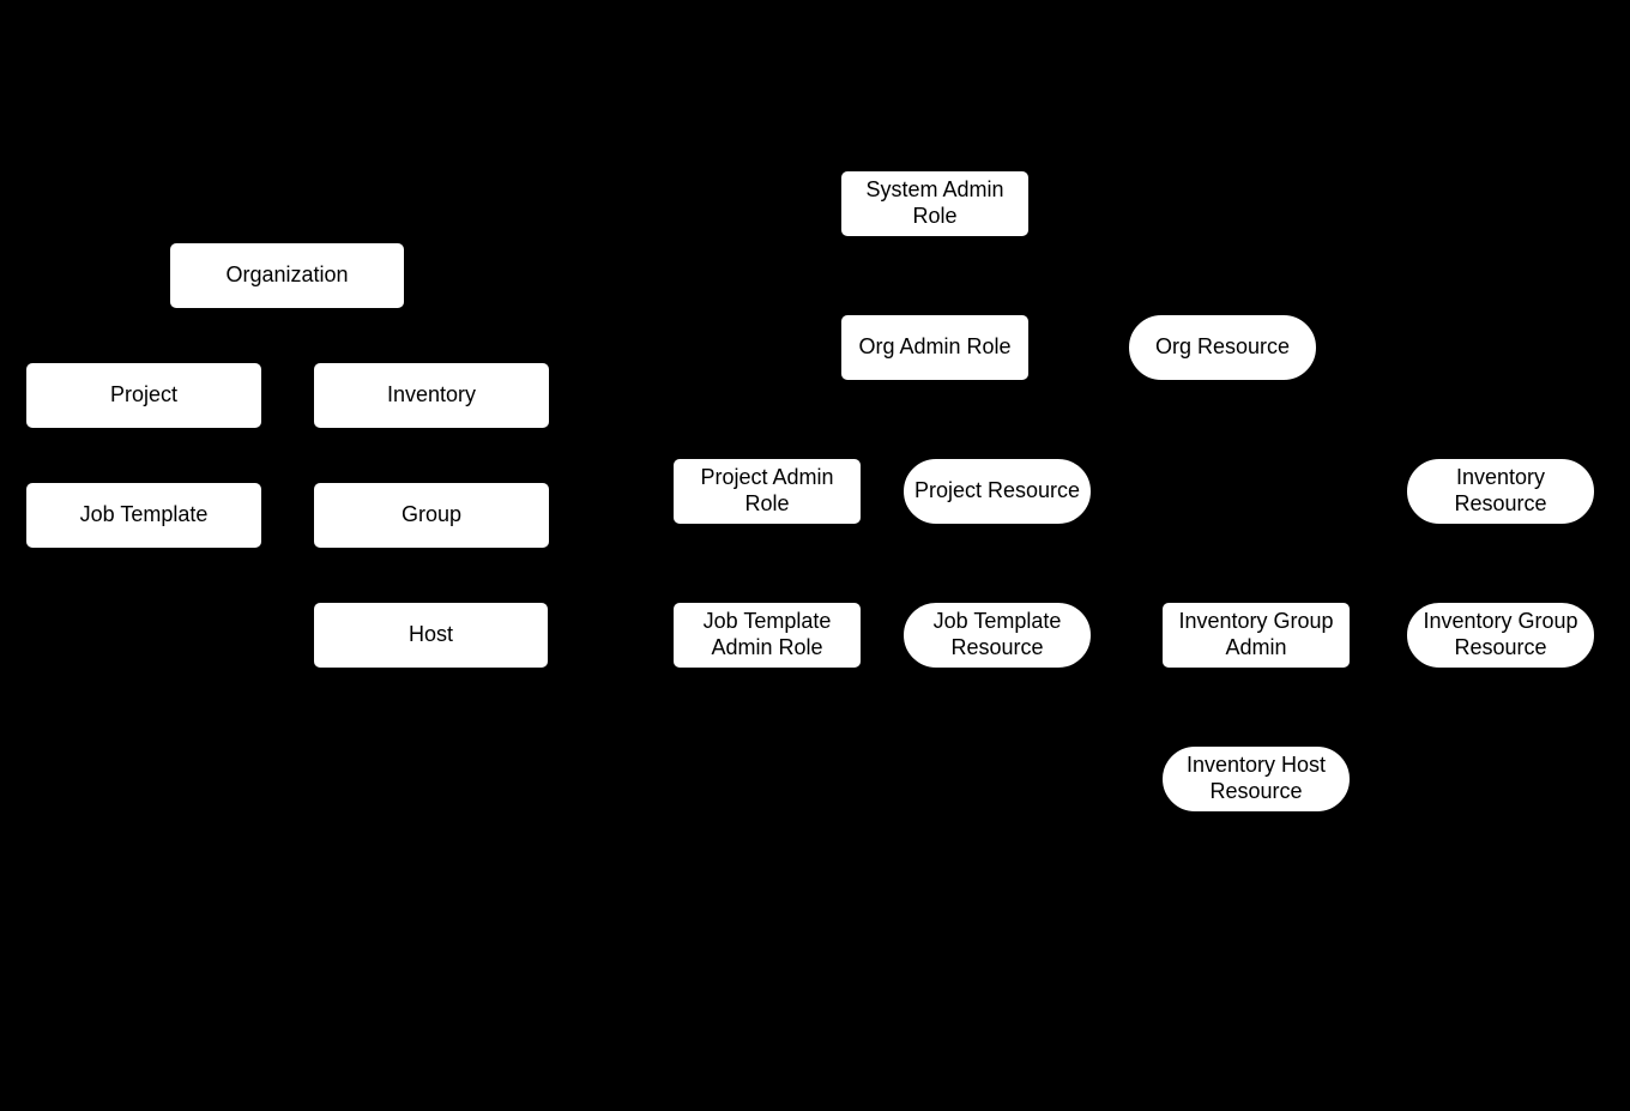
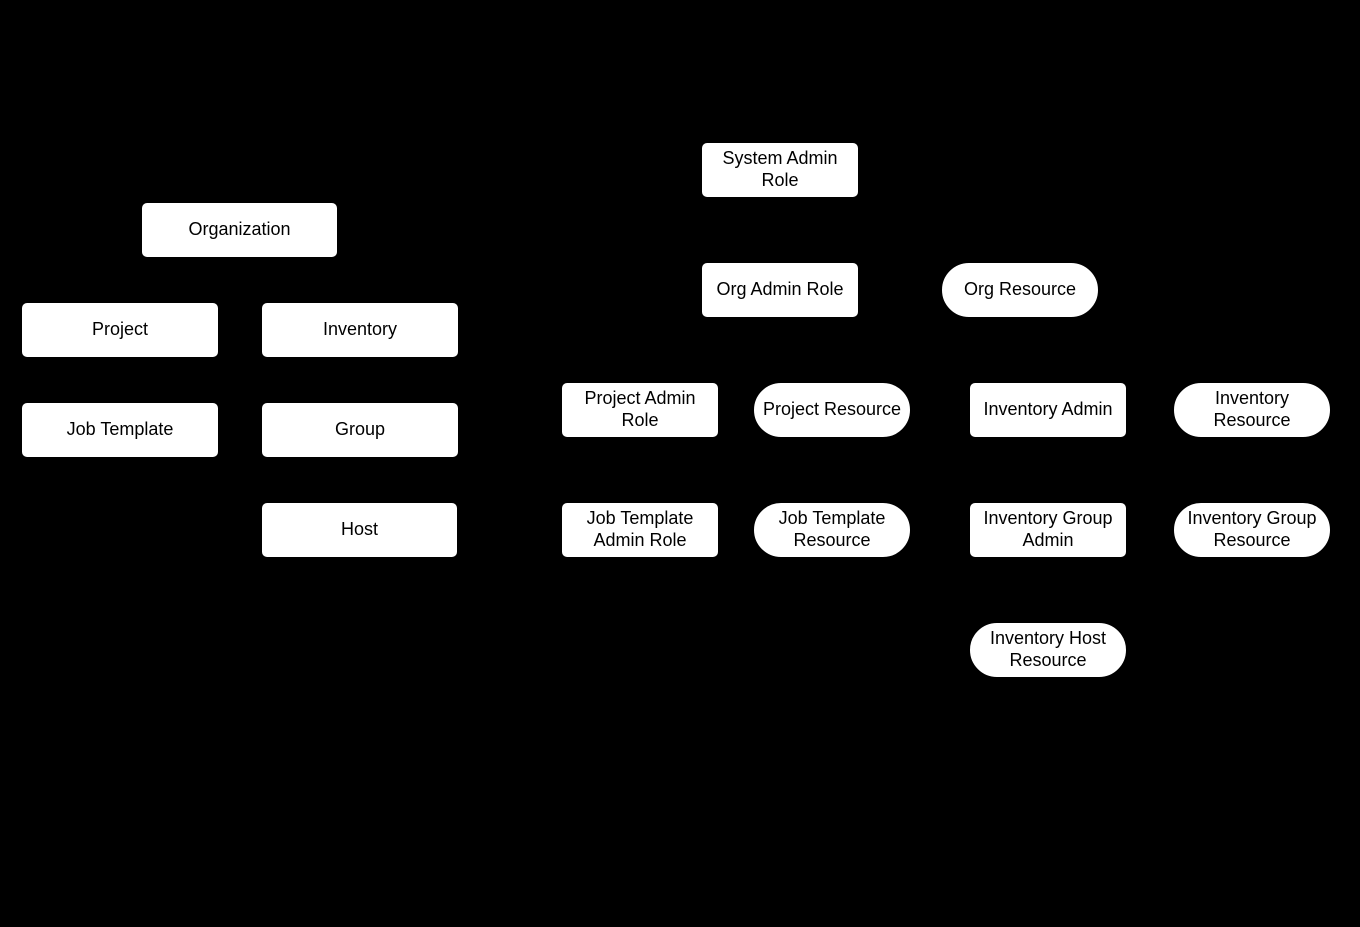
  Organization
  Project
  Inventory
  Job Template
  Group
  Host
  System Admin
  Role
  Org Admin Role
  Org Resource
  Project Admin
  Role
  Project Resource
+ Inventory Admin
  Inventory
  Resource
  Job Template
  Admin Role
  Job Template
  Resource
  Inventory Group
  Admin
  Inventory Group
  Resource
  Inventory Host
  Resource
